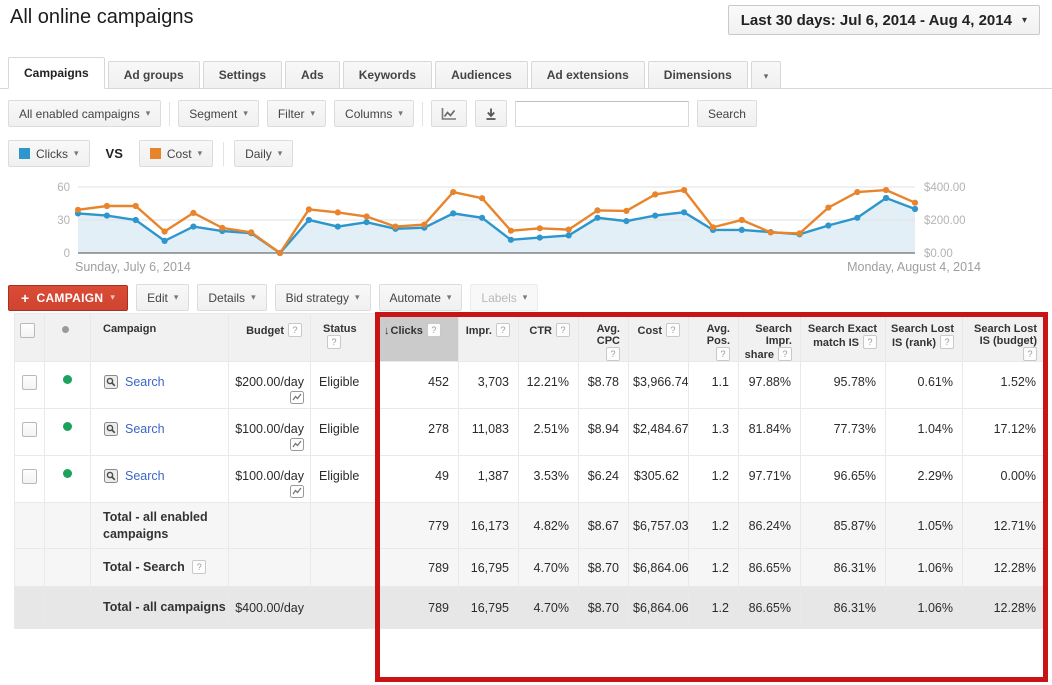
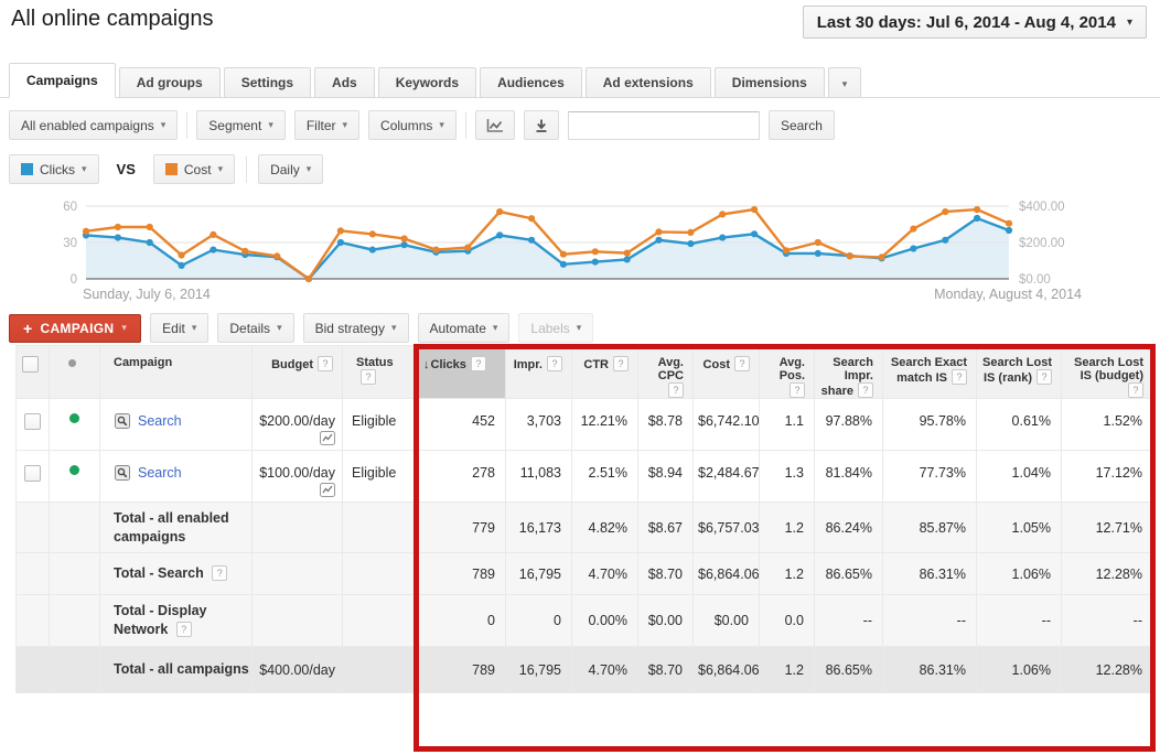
  All online campaigns
  Last 30 days: Jul 6, 2014 - Aug 4, 2014
  ▾
  Campaigns
  Ad groups
  Settings
  Ads
  Keywords
  Audiences
  Ad extensions
  Dimensions
  ▾
  All enabled campaigns
  ▾
  Segment
  ▾
  Filter
  ▾
  Columns
  ▾
  Search
  Clicks
  ▾
  VS
  Cost
  ▾
  Daily
  ▾
  0
  30
  60
  $0.00
  $200.00
  $400.00
  Sunday, July 6, 2014
  Monday, August 4, 2014
  +
  CAMPAIGN
  ▾
  Edit
  ▾
  Details
  ▾
  Bid strategy
  ▾
  Automate
  ▾
  Labels
  ▾
  		Campaign	Budget ?	Status?	↓Clicks ?	Impr. ?	CTR ?	Avg. CPC?	Cost ?	Avg. Pos.?	Search Impr. share ?	Search Exact match IS ?	Search Lost IS (rank) ?	Search Lost IS (budget)?
- 		Search	$200.00/day	Eligible	452	3,703	12.21%	$8.78	$3,966.74	1.1	97.88%	95.78%	0.61%	1.52%
+ 		Search	$200.00/day	Eligible	452	3,703	12.21%	$8.78	$6,742.10	1.1	97.88%	95.78%	0.61%	1.52%
  		Search	$100.00/day	Eligible	278	11,083	2.51%	$8.94	$2,484.67	1.3	81.84%	77.73%	1.04%	17.12%
- 		Search	$100.00/day	Eligible	49	1,387	3.53%	$6.24	$305.62	1.2	97.71%	96.65%	2.29%	0.00%
  		Total - all enabled campaigns			779	16,173	4.82%	$8.67	$6,757.03	1.2	86.24%	85.87%	1.05%	12.71%
  		Total - Search ?			789	16,795	4.70%	$8.70	$6,864.06	1.2	86.65%	86.31%	1.06%	12.28%
+ 		Total - Display Network ?			0	0	0.00%	$0.00	$0.00	0.0	--	--	--	--
  		Total - all campaigns	$400.00/day		789	16,795	4.70%	$8.70	$6,864.06	1.2	86.65%	86.31%	1.06%	12.28%
